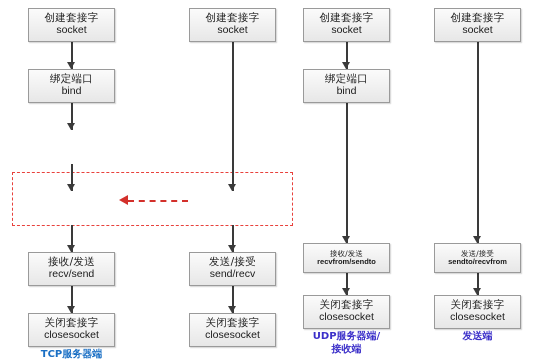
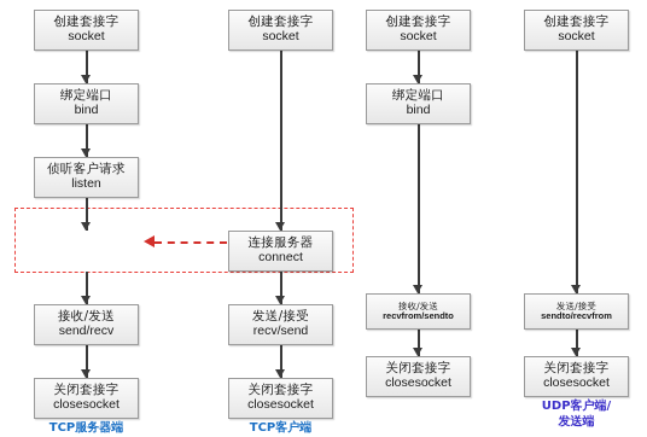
  创建套接字
  socket
  绑定端口
  bind
+ 侦听客户请求
+ listen
  接收/发送
- recv/send
+ send/recv
  关闭套接字
  closesocket
  TCP服务器端
  创建套接字
  socket
+ 连接服务器
+ connect
  发送/接受
- send/recv
+ recv/send
  关闭套接字
  closesocket
+ TCP客户端
  创建套接字
  socket
  绑定端口
  bind
  接收/发送
  recvfrom/sendto
  关闭套接字
  closesocket
- UDP服务器端/
- 接收端
  创建套接字
  socket
  发送/接受
  sendto/recvfrom
  关闭套接字
  closesocket
+ UDP客户端/
  发送端
